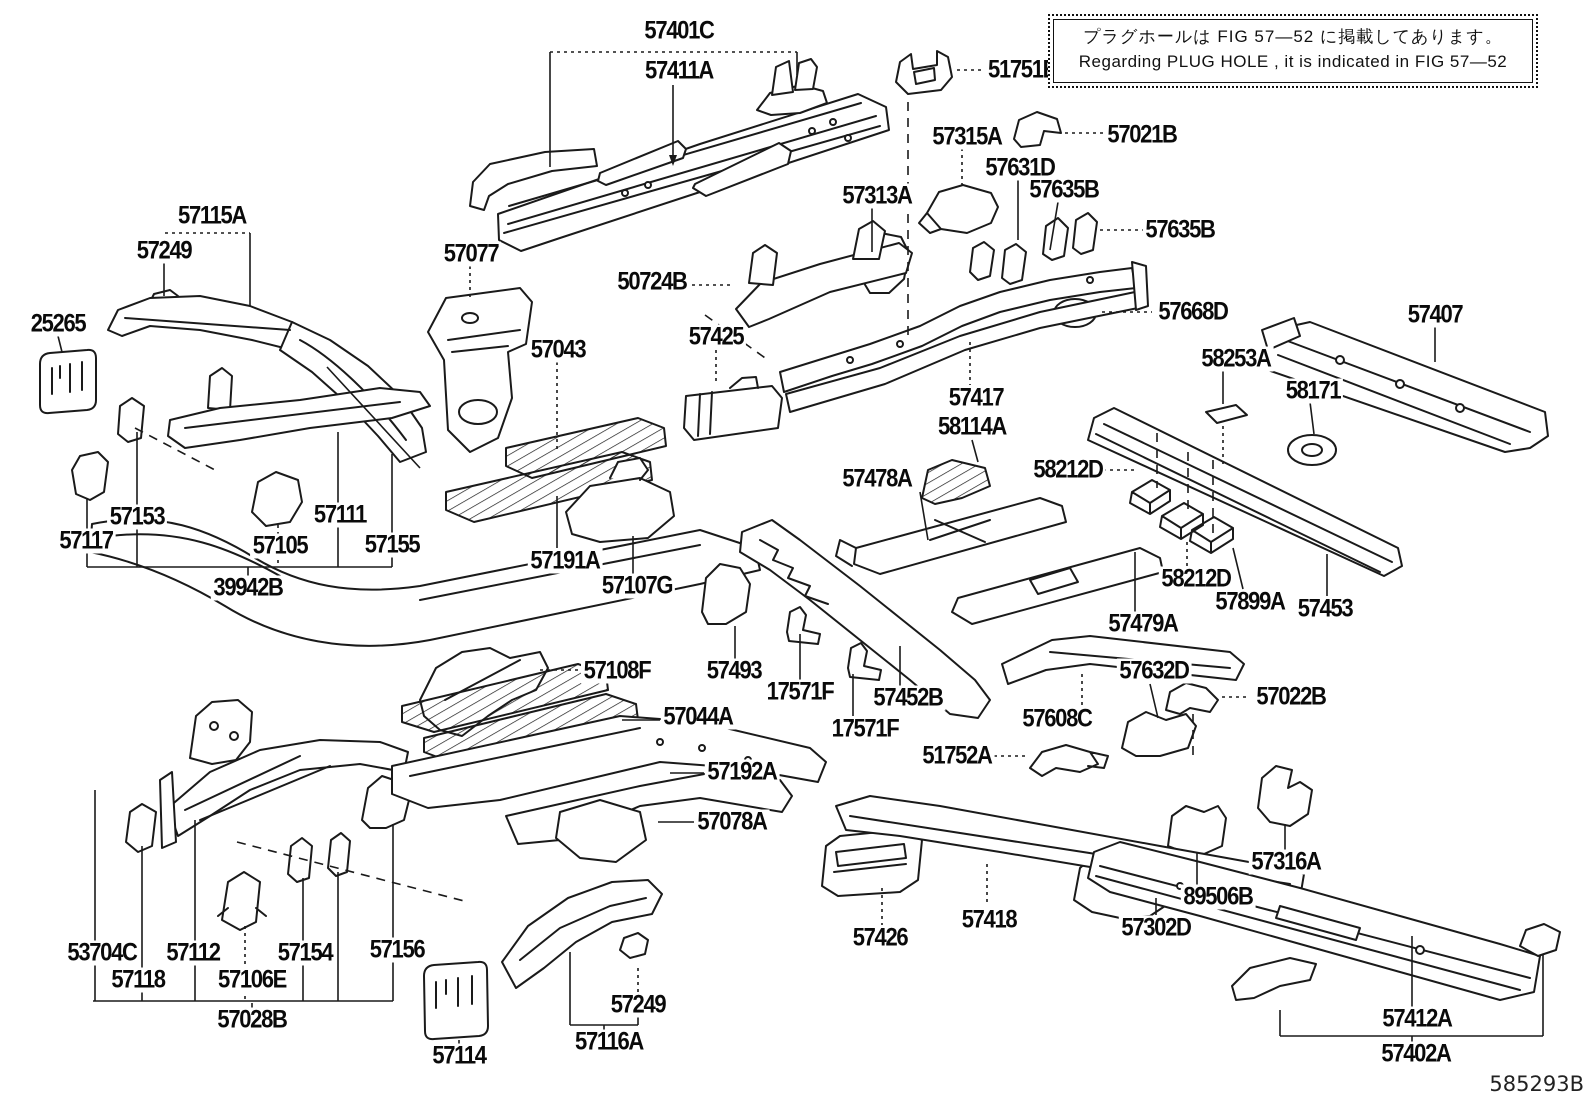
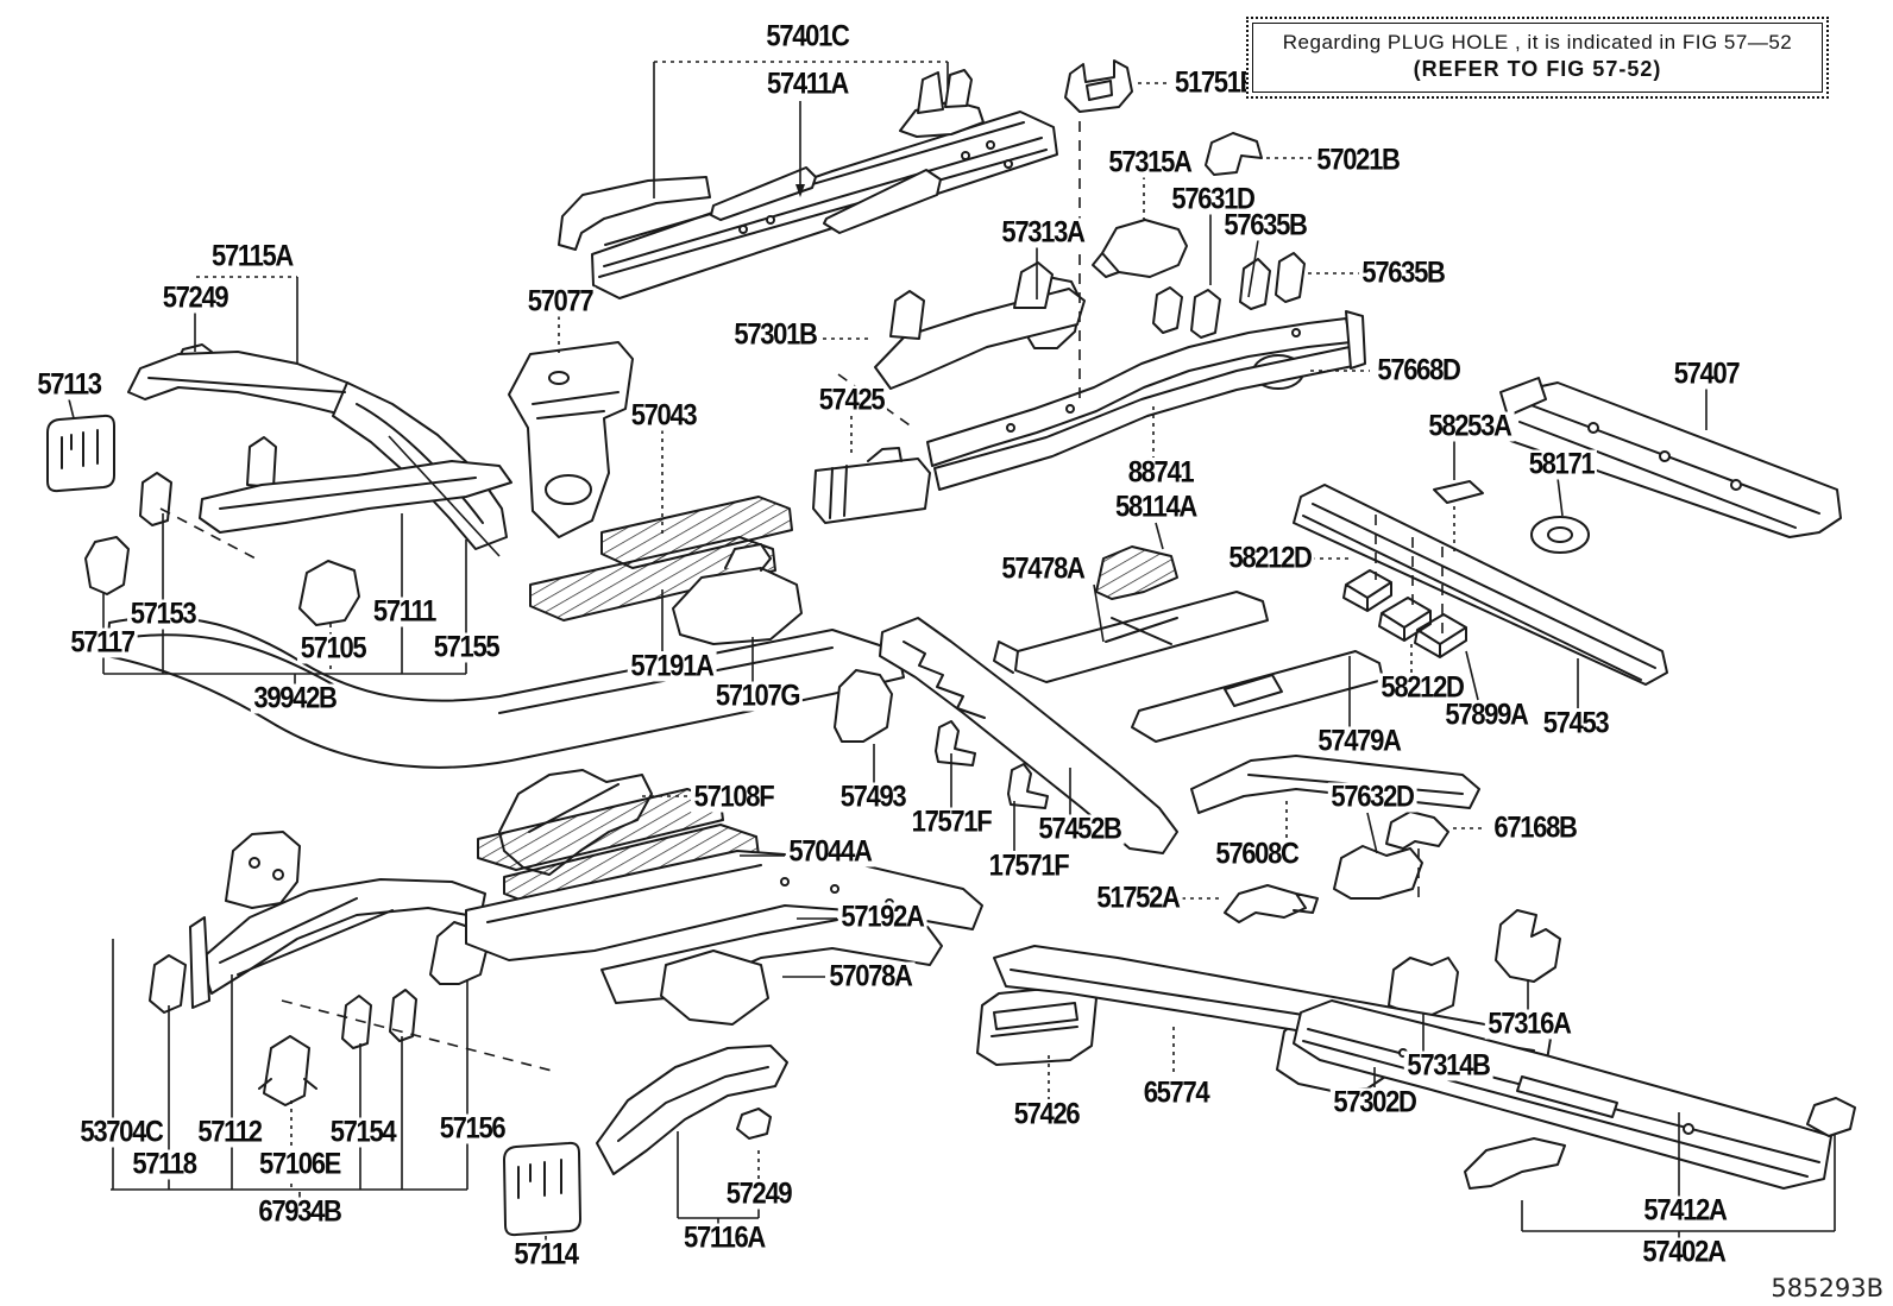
  57401C
  57411A
  51751
  57021B
  57315A
  57631D
  57635B
  57635B
  57313A
  57077
- 50724B
+ 57301B
  57668D
  57115A
  57249
- 25265
+ 57113
  57407
  58253A
  58171
  57043
  57425
- 57417
+ 88741
  58114A
  57478A
  58212D
  57153
  57111
  57117
  57105
  57155
  39942B
  57191A
  57107G
  58212D
  57899A
  57453
  57479A
  57632D
- 57022B
+ 67168B
  57108F
  57493
  17571F
  57452B
  17571F
  57608C
  57044A
  51752A
  57192A
  57078A
  57316A
- 89506B
+ 57314B
  57302D
- 57418
+ 65774
  57426
  53704C
  57112
  57154
  57156
  57118
  57106E
- 57028B
+ 67934B
  57114
  57249
  57116A
  57412A
  57402A
- プラグホールは FIG 57—52 に掲載してあります。
  Regarding PLUG HOLE , it is indicated in FIG 57—52
+ (REFER TO FIG 57-52)
  585293B
